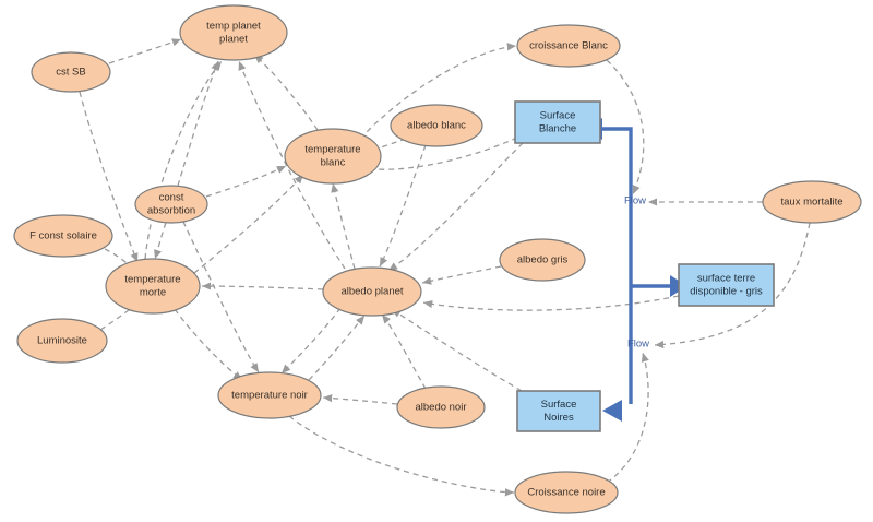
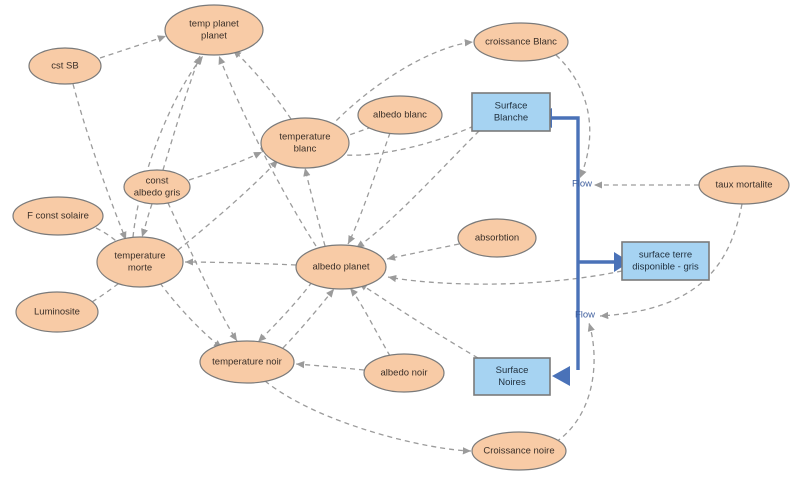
  Surface
  Blanche
  surface terre
  disponible - gris
  Surface
  Noires
  temp planet
  planet
  cst SB
  croissance Blanc
  albedo blanc
  temperature
  blanc
  const
- absorbtion
+ albedo gris
  taux mortalite
  F const solaire
- albedo gris
+ absorbtion
  temperature
  morte
  albedo planet
  Luminosite
  temperature noir
  albedo noir
  Croissance noire
  Flow
  Flow
